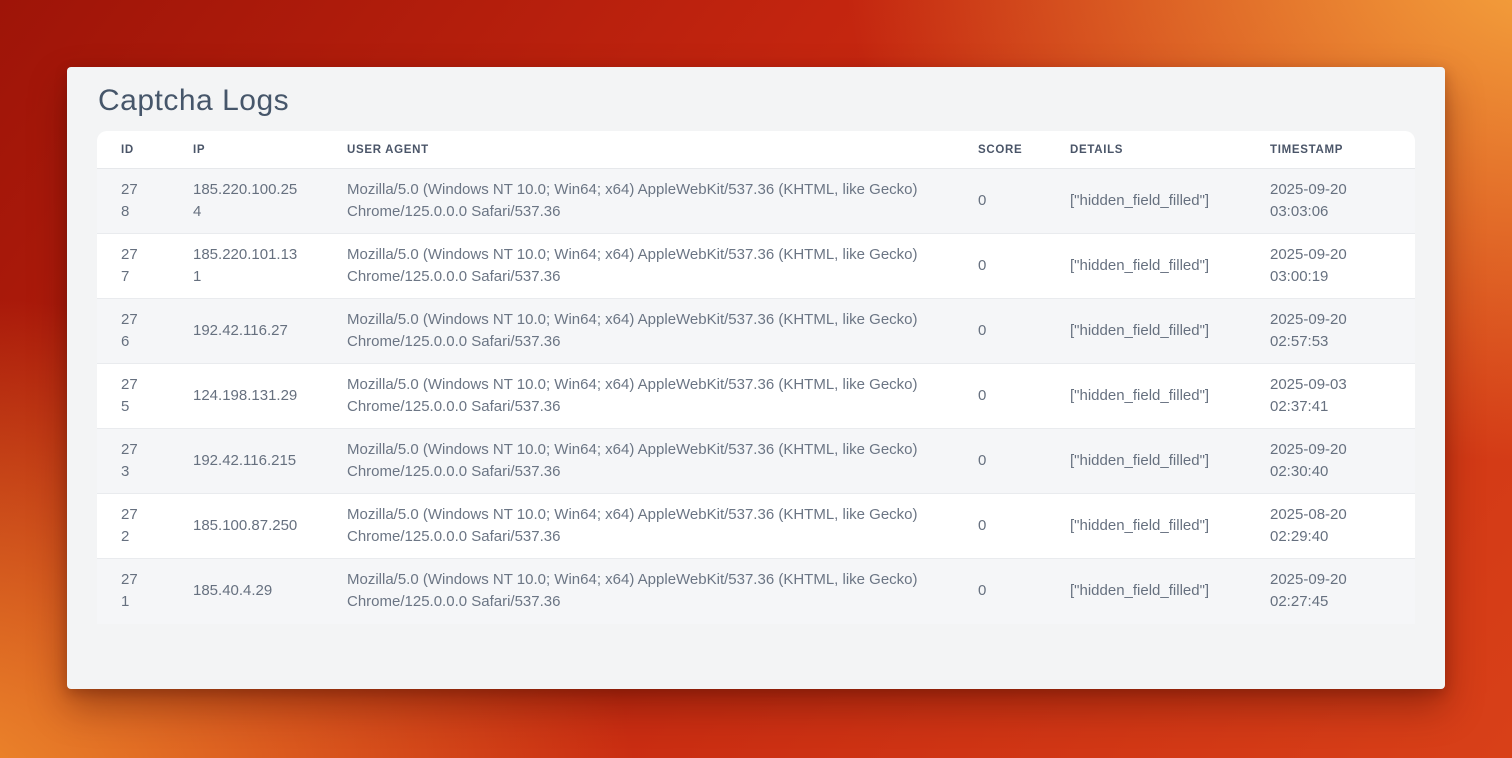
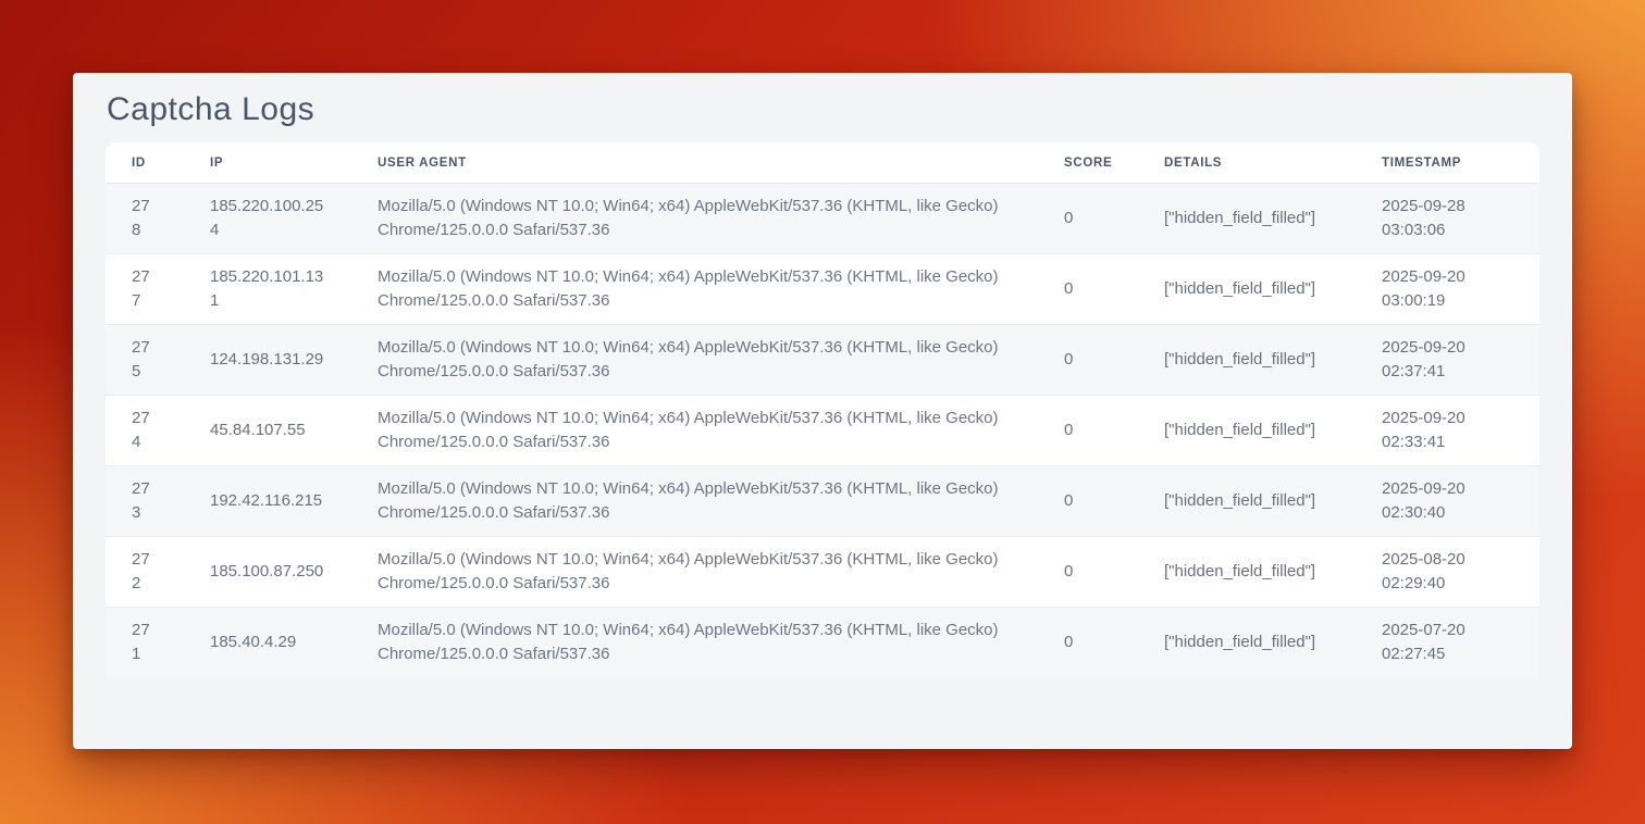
  Captcha Logs
  ID	IP	USER AGENT	SCORE	DETAILS	TIMESTAMP
- 278	185.220.100.254	Mozilla/5.0 (Windows NT 10.0; Win64; x64) AppleWebKit/537.36 (KHTML, like Gecko) Chrome/125.0.0.0 Safari/537.36	0	["hidden_field_filled"]	2025-09-20 03:03:06
+ 278	185.220.100.254	Mozilla/5.0 (Windows NT 10.0; Win64; x64) AppleWebKit/537.36 (KHTML, like Gecko) Chrome/125.0.0.0 Safari/537.36	0	["hidden_field_filled"]	2025-09-28 03:03:06
  277	185.220.101.131	Mozilla/5.0 (Windows NT 10.0; Win64; x64) AppleWebKit/537.36 (KHTML, like Gecko) Chrome/125.0.0.0 Safari/537.36	0	["hidden_field_filled"]	2025-09-20 03:00:19
- 276	192.42.116.27	Mozilla/5.0 (Windows NT 10.0; Win64; x64) AppleWebKit/537.36 (KHTML, like Gecko) Chrome/125.0.0.0 Safari/537.36	0	["hidden_field_filled"]	2025-09-20 02:57:53
- 275	124.198.131.29	Mozilla/5.0 (Windows NT 10.0; Win64; x64) AppleWebKit/537.36 (KHTML, like Gecko) Chrome/125.0.0.0 Safari/537.36	0	["hidden_field_filled"]	2025-09-03 02:37:41
+ 275	124.198.131.29	Mozilla/5.0 (Windows NT 10.0; Win64; x64) AppleWebKit/537.36 (KHTML, like Gecko) Chrome/125.0.0.0 Safari/537.36	0	["hidden_field_filled"]	2025-09-20 02:37:41
+ 274	45.84.107.55	Mozilla/5.0 (Windows NT 10.0; Win64; x64) AppleWebKit/537.36 (KHTML, like Gecko) Chrome/125.0.0.0 Safari/537.36	0	["hidden_field_filled"]	2025-09-20 02:33:41
  273	192.42.116.215	Mozilla/5.0 (Windows NT 10.0; Win64; x64) AppleWebKit/537.36 (KHTML, like Gecko) Chrome/125.0.0.0 Safari/537.36	0	["hidden_field_filled"]	2025-09-20 02:30:40
  272	185.100.87.250	Mozilla/5.0 (Windows NT 10.0; Win64; x64) AppleWebKit/537.36 (KHTML, like Gecko) Chrome/125.0.0.0 Safari/537.36	0	["hidden_field_filled"]	2025-08-20 02:29:40
- 271	185.40.4.29	Mozilla/5.0 (Windows NT 10.0; Win64; x64) AppleWebKit/537.36 (KHTML, like Gecko) Chrome/125.0.0.0 Safari/537.36	0	["hidden_field_filled"]	2025-09-20 02:27:45
+ 271	185.40.4.29	Mozilla/5.0 (Windows NT 10.0; Win64; x64) AppleWebKit/537.36 (KHTML, like Gecko) Chrome/125.0.0.0 Safari/537.36	0	["hidden_field_filled"]	2025-07-20 02:27:45
